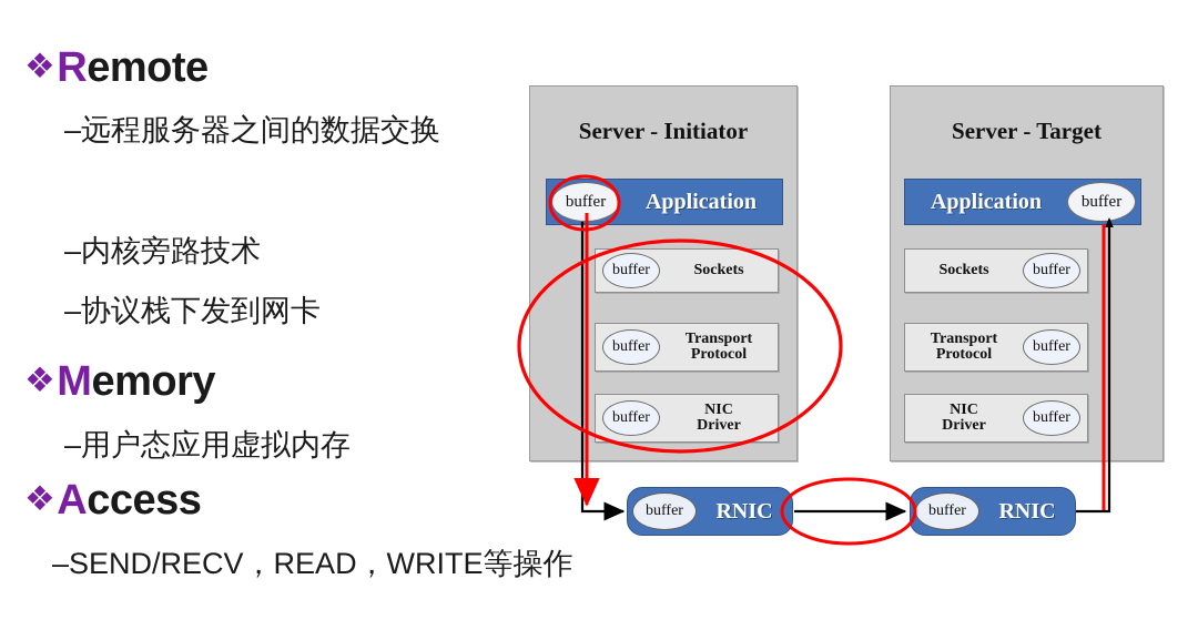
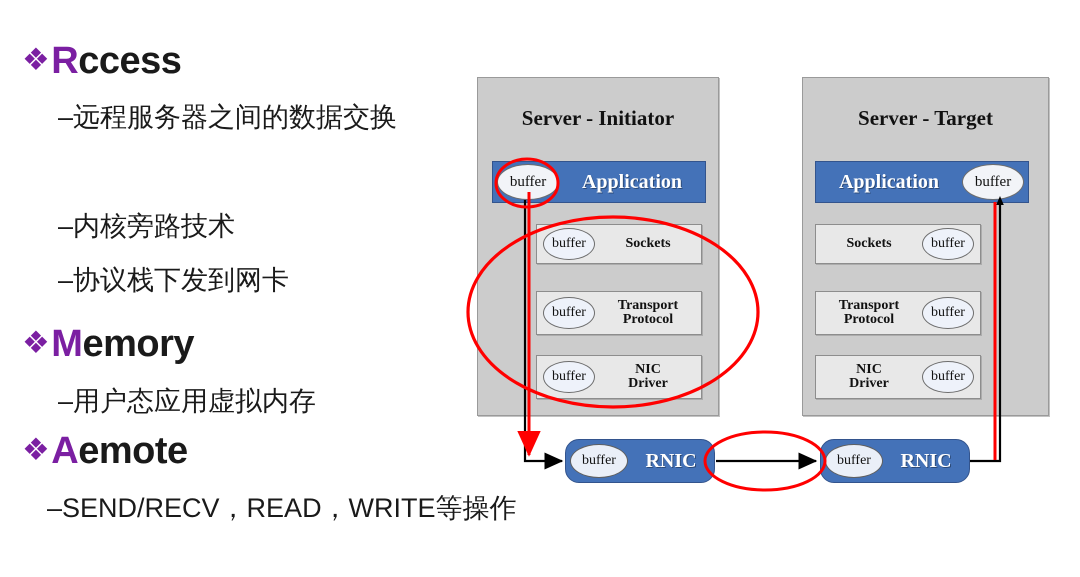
- ❖Remote
+ ❖Rccess
  –远程服务器之间的数据交换
  –内核旁路技术
  –协议栈下发到网卡
  ❖Memory
  –用户态应用虚拟内存
- ❖Access
+ ❖Aemote
  –SEND/RECV，READ，WRITE等操作
  Server - Initiator
  buffer
  Application
  buffer
  Sockets
  buffer
  Transport
  Protocol
  buffer
  NIC
  Driver
  Server - Target
  Application
  buffer
  Sockets
  buffer
  Transport
  Protocol
  buffer
  NIC
  Driver
  buffer
  buffer
  RNIC
  buffer
  RNIC
